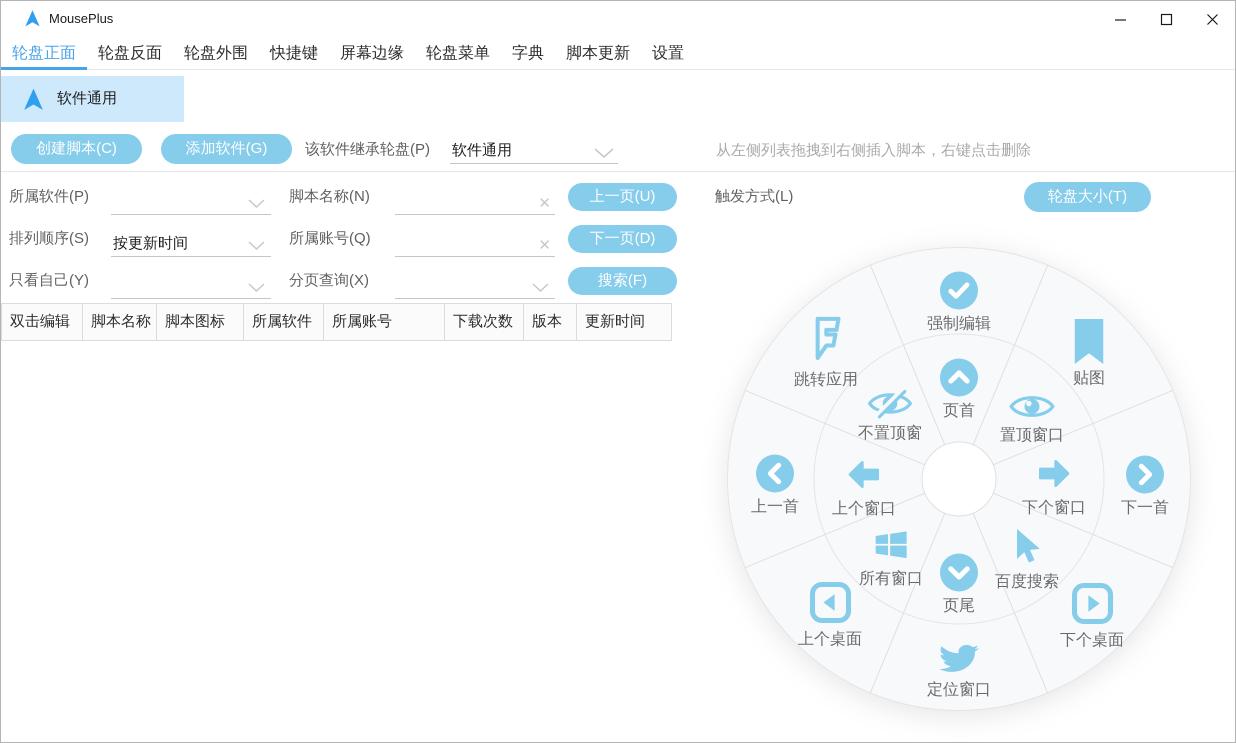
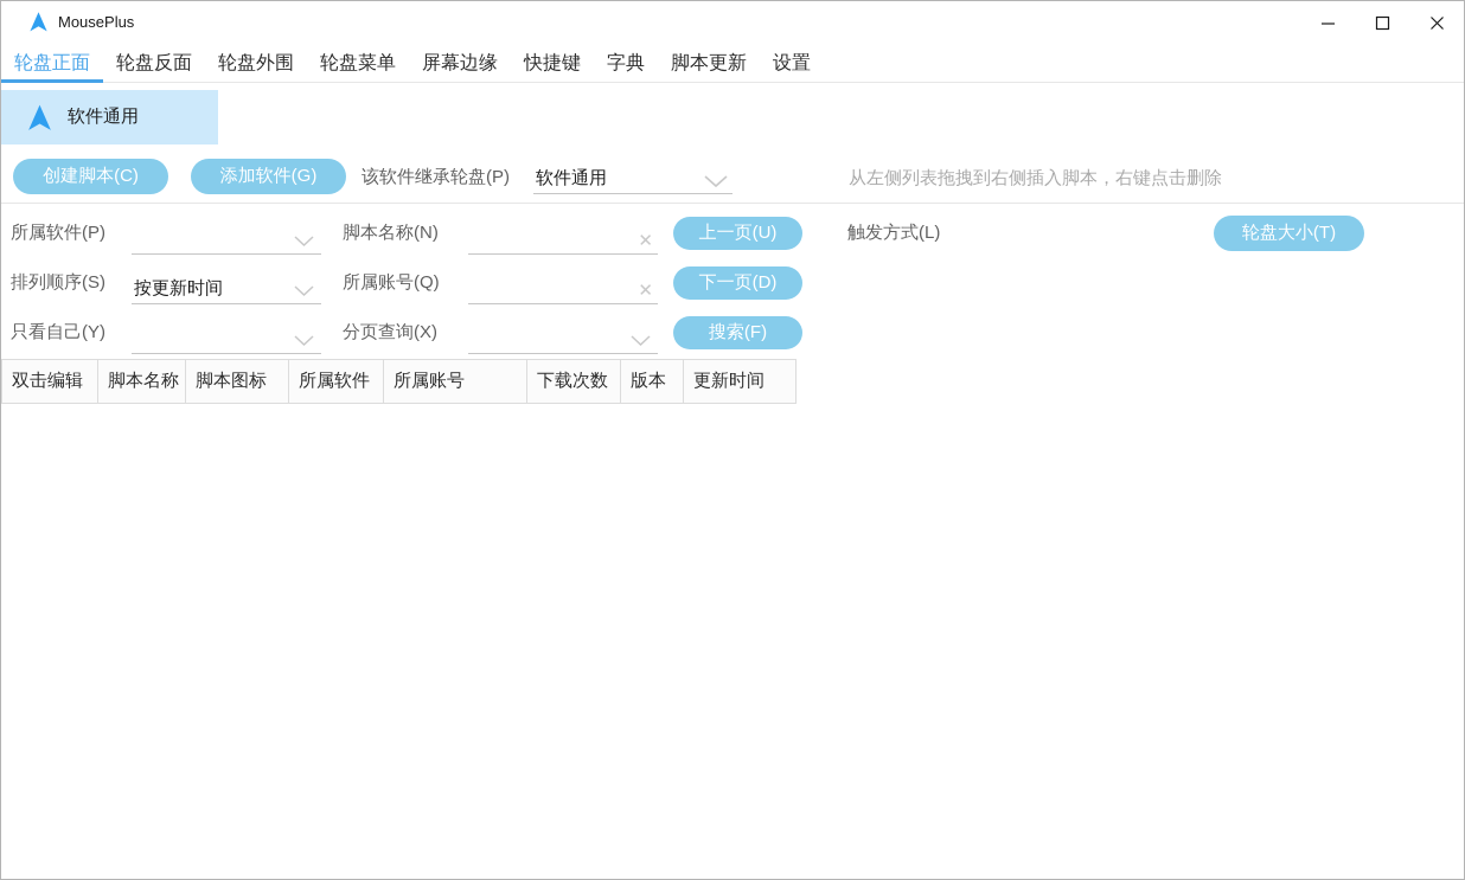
  MousePlus
  轮盘正面
  轮盘反面
  轮盘外围
- 快捷键
+ 轮盘菜单
  屏幕边缘
- 轮盘菜单
+ 快捷键
  字典
  脚本更新
  设置
  软件通用
  创建脚本(C)
  添加软件(G)
  该软件继承轮盘(P)
  软件通用
  从左侧列表拖拽到右侧插入脚本，右键点击删除
  所属软件(P)
  脚本名称(N)
  ✕
  上一页(U)
  排列顺序(S)
  按更新时间
  所属账号(Q)
  ✕
  下一页(D)
  只看自己(Y)
  分页查询(X)
  搜索(F)
  触发方式(L)
  轮盘大小(T)
  双击编辑
  脚本名称
  脚本图标
  所属软件
  所属账号
  下载次数
  版本
  更新时间
- 强制编辑
- 贴图
- 下一首
- 下个桌面
- 定位窗口
- 上个桌面
- 上一首
- 跳转应用
- 页首
- 置顶窗口
- 下个窗口
- 百度搜索
- 页尾
- 所有窗口
- 上个窗口
- 不置顶窗
